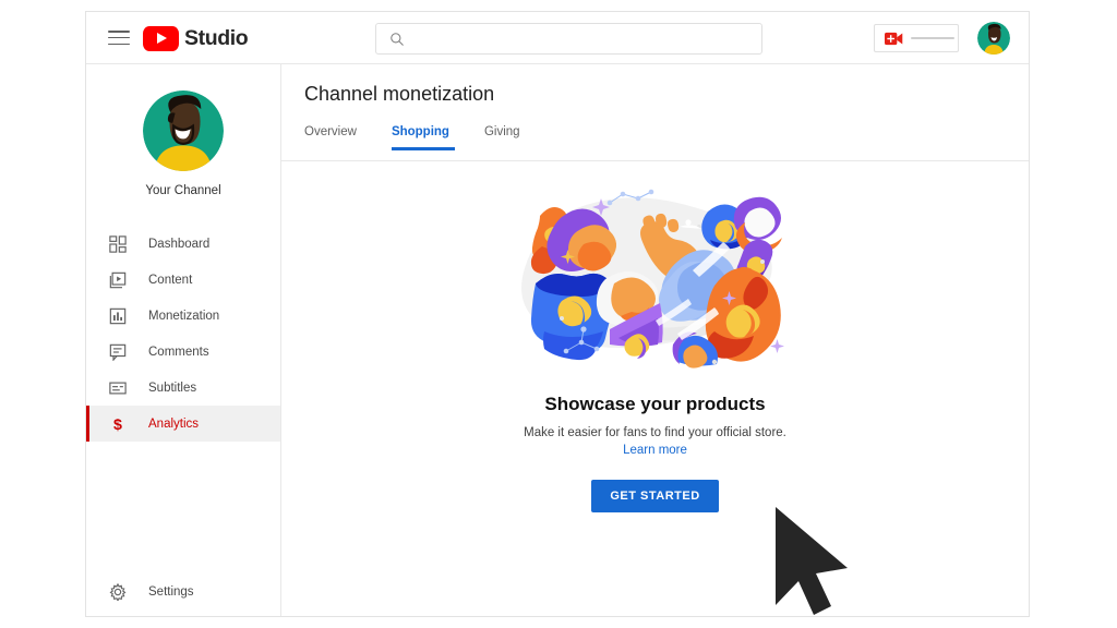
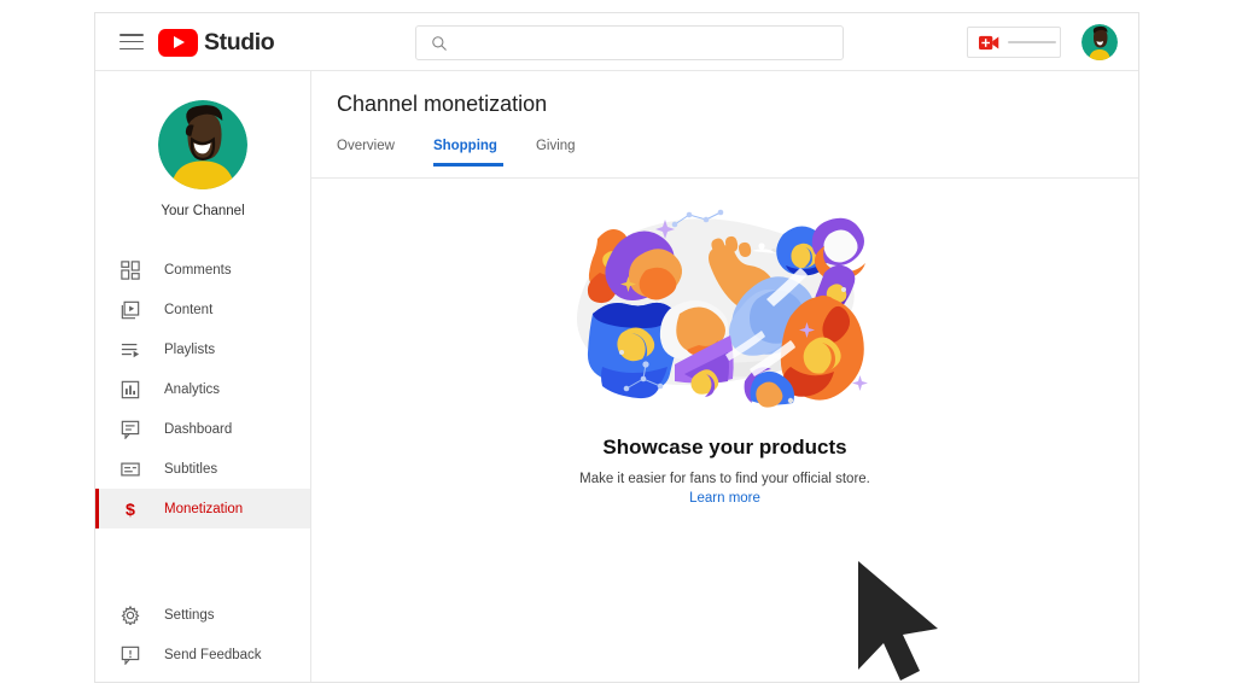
  Studio
  Your Channel
- Dashboard
+ Comments
  Content
+ Playlists
- Monetization
+ Analytics
- Comments
+ Dashboard
  Subtitles
  $
- Analytics
+ Monetization
  Settings
+ Send Feedback
  Channel monetization
  Overview
  Shopping
  Giving
  Showcase your products
  Make it easier for fans to find your official store.
  Learn more
- GET STARTED
